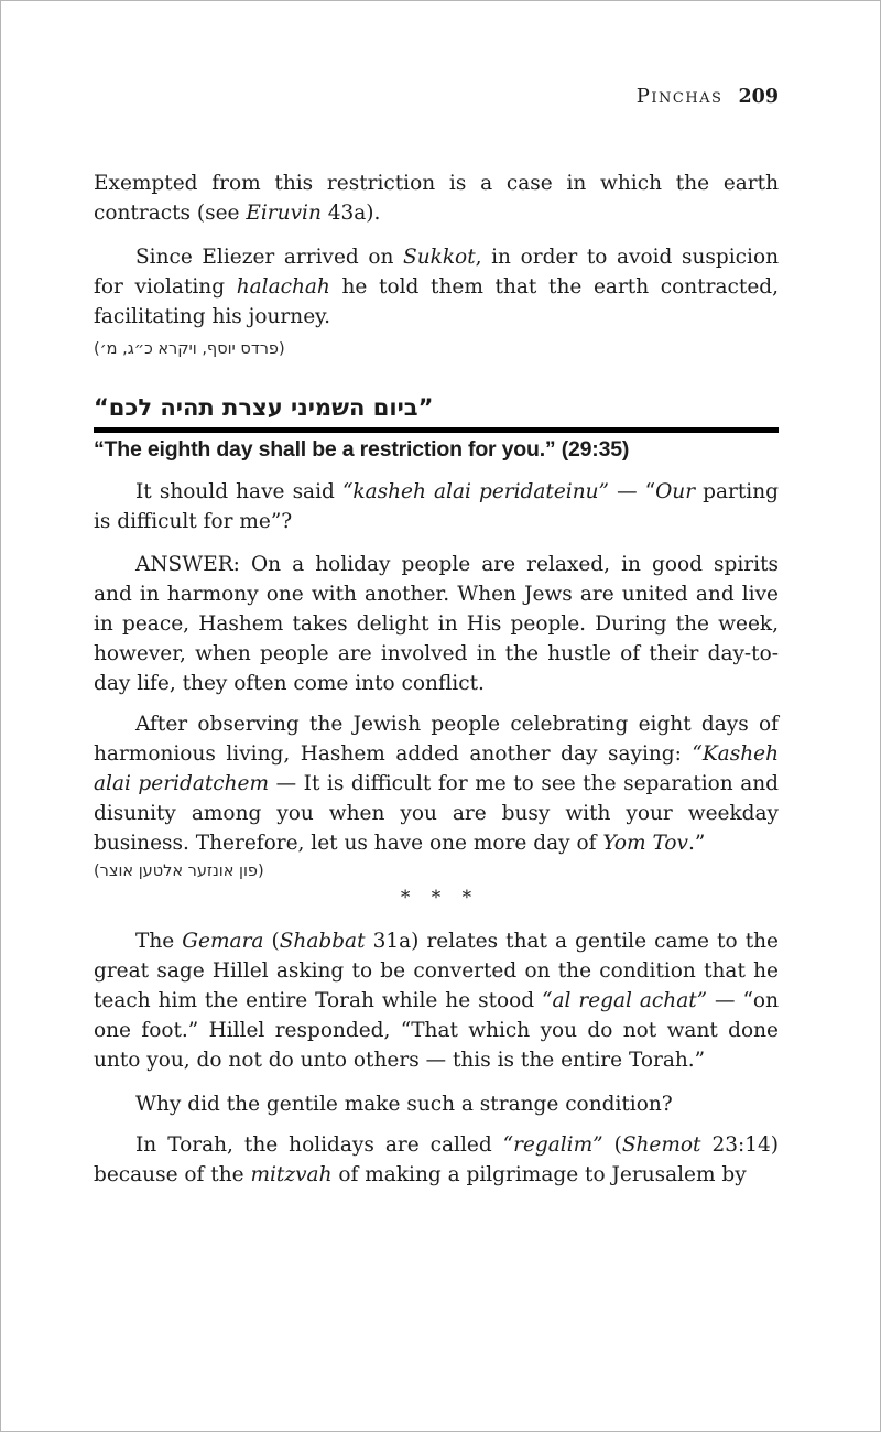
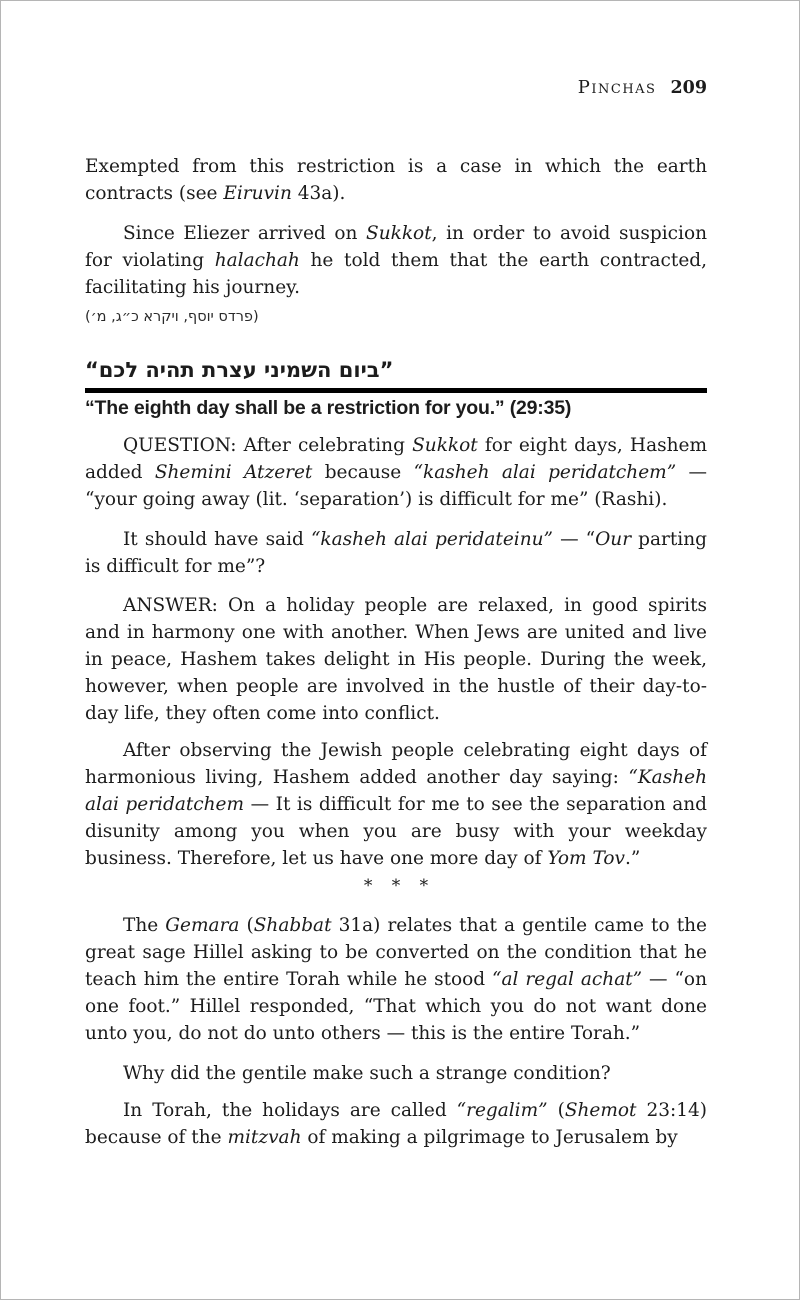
  Pinchas 209
  Exempted from this restriction is a case in which the earth contracts (see Eiruvin 43a).
  Since Eliezer arrived on Sukkot, in order to avoid suspicion for violating halachah he told them that the earth contracted, facilitating his journey.
  (פרדס יוסף, ויקרא כ״ג, מ׳)
  ”ביום השמיני עצרת תהיה לכם“
  “The eighth day shall be a restriction for you.” (29:35)
+ QUESTION: After celebrating Sukkot for eight days, Hashem added Shemini Atzeret because “kasheh alai peridatchem” — “your going away (lit. ‘separation’) is difficult for me” (Rashi).
  It should have said “kasheh alai peridateinu” — “Our parting is difficult for me”?
  ANSWER: On a holiday people are relaxed, in good spirits and in harmony one with another. When Jews are united and live in peace, Hashem takes delight in His people. During the week, however, when people are involved in the hustle of their day-to-day life, they often come into conflict.
  After observing the Jewish people celebrating eight days of harmonious living, Hashem added another day saying: “Kasheh alai peridatchem — It is difficult for me to see the separation and disunity among you when you are busy with your weekday business. Therefore, let us have one more day of Yom Tov.”
- (פון אונזער אלטען אוצר)
  * * *
  The Gemara (Shabbat 31a) relates that a gentile came to the great sage Hillel asking to be converted on the condition that he teach him the entire Torah while he stood “al regal achat” — “on one foot.” Hillel responded, “That which you do not want done unto you, do not do unto others — this is the entire Torah.”
  Why did the gentile make such a strange condition?
  In Torah, the holidays are called “regalim” (Shemot 23:14) because of the mitzvah of making a pilgrimage to Jerusalem by
